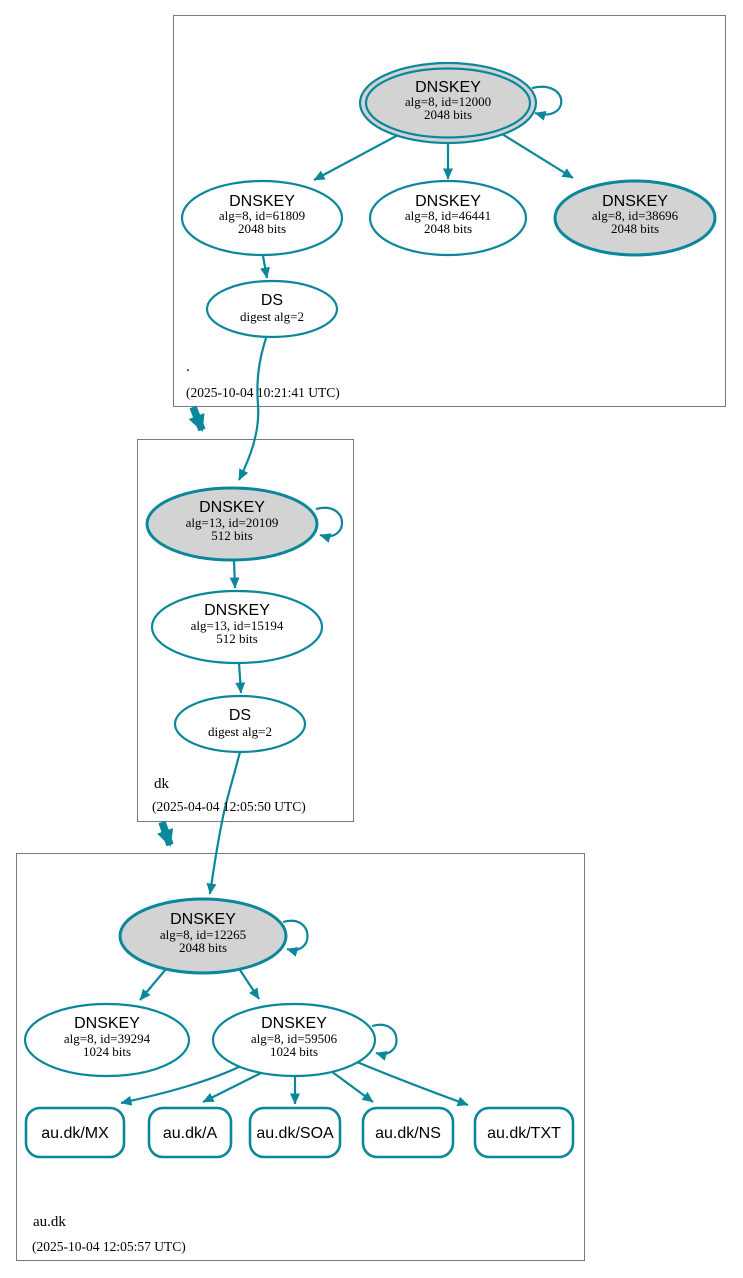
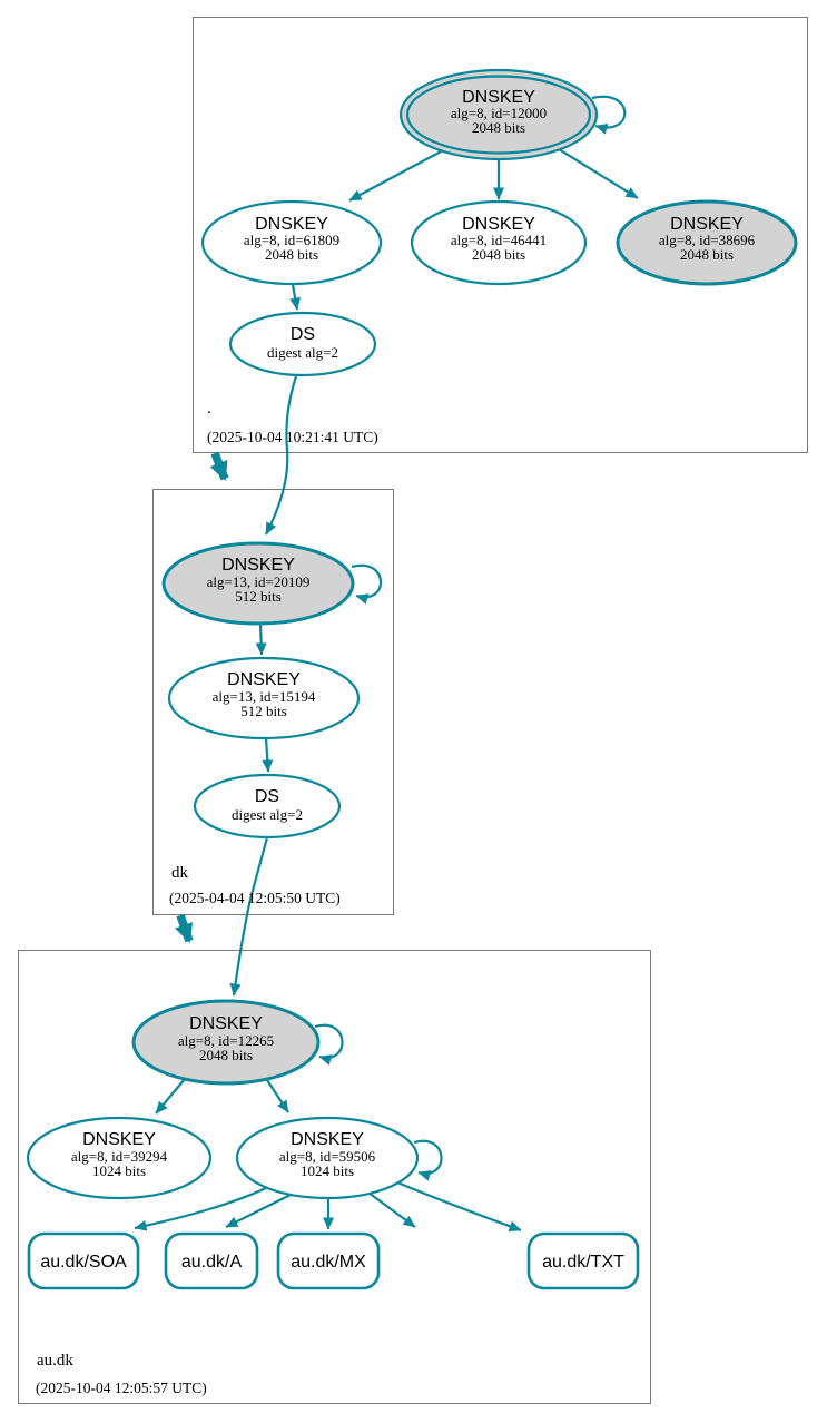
  .
  (2025-10-04 10:21:41 UTC)
  DNSKEY
  alg=8, id=12000
  2048 bits
  DNSKEY
  alg=8, id=61809
  2048 bits
  DNSKEY
  alg=8, id=46441
  2048 bits
  DNSKEY
  alg=8, id=38696
  2048 bits
  DS
  digest alg=2
  dk
  (2025-04-04 12:05:50 UTC)
  DNSKEY
  alg=13, id=20109
  512 bits
  DNSKEY
  alg=13, id=15194
  512 bits
  DS
  digest alg=2
  au.dk
  (2025-10-04 12:05:57 UTC)
  DNSKEY
  alg=8, id=12265
  2048 bits
  DNSKEY
  alg=8, id=39294
  1024 bits
  DNSKEY
  alg=8, id=59506
  1024 bits
- au.dk/MX
+ au.dk/SOA
  au.dk/A
- au.dk/SOA
+ au.dk/MX
- au.dk/NS
  au.dk/TXT
